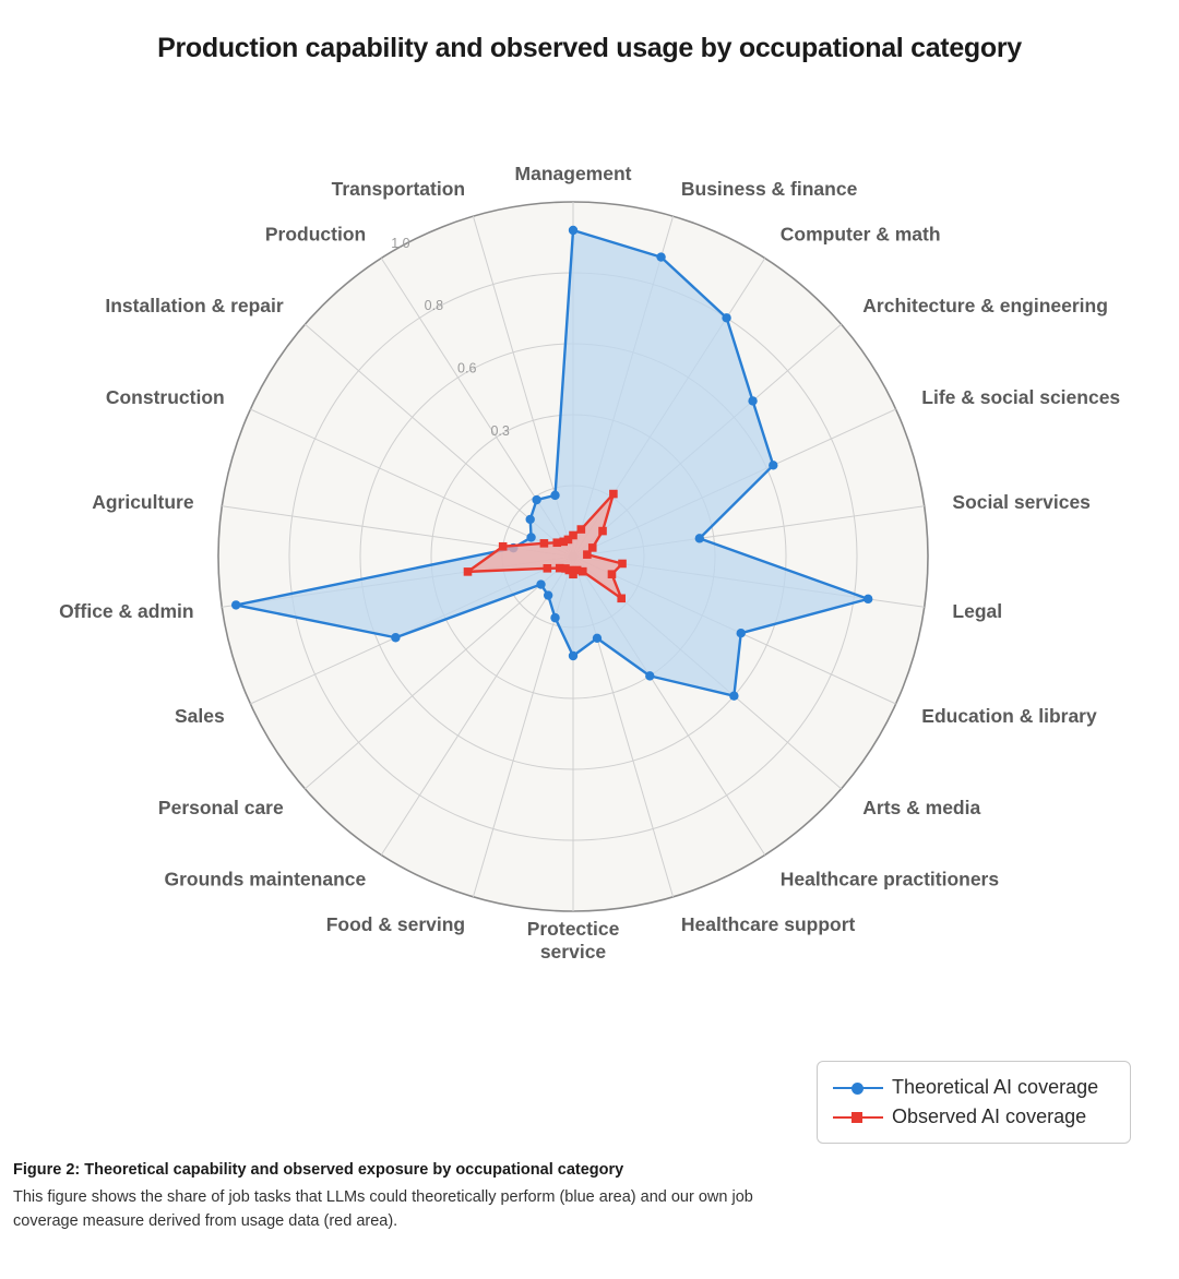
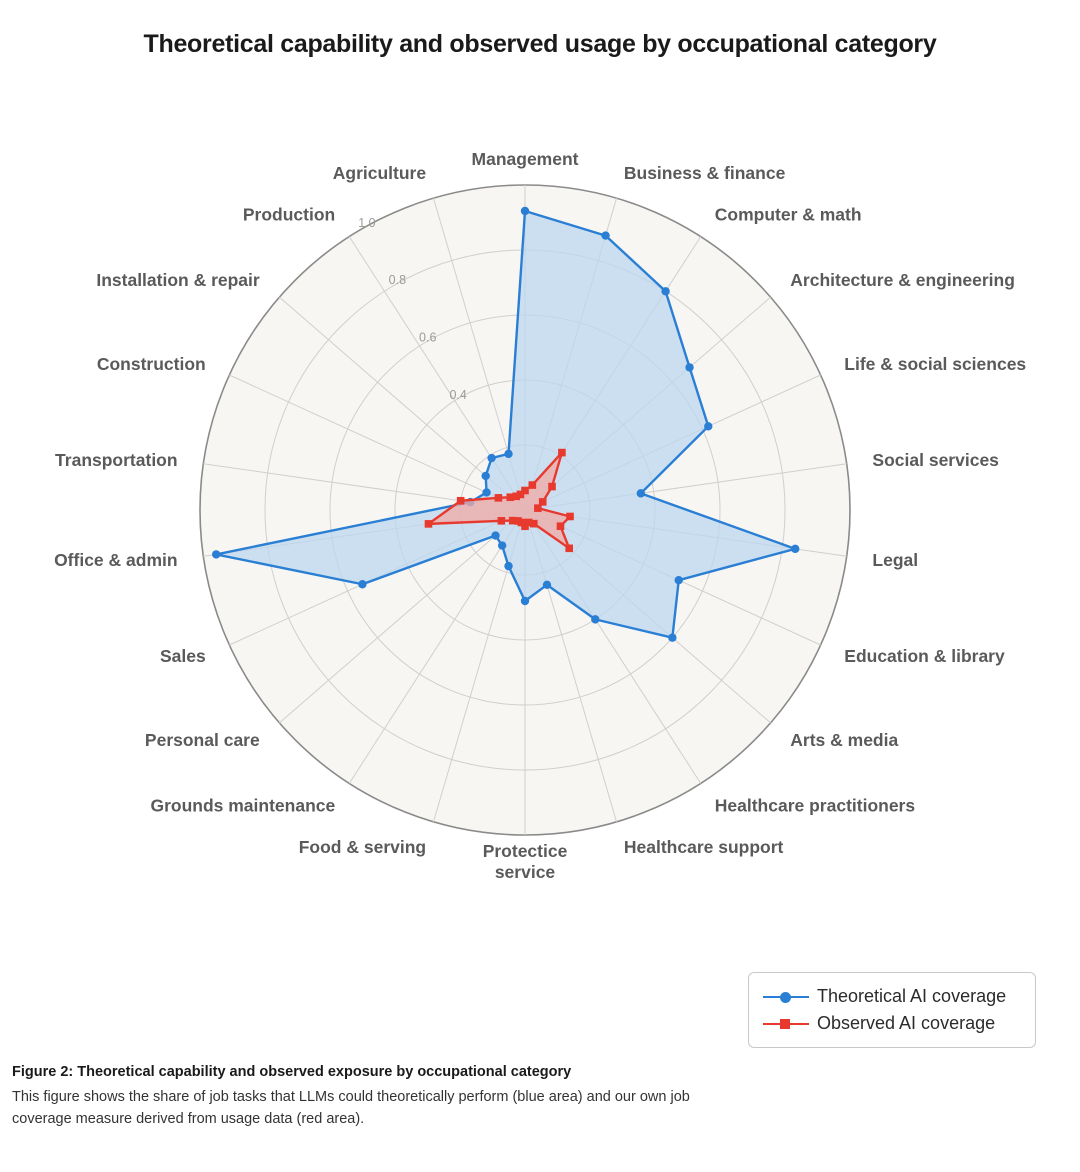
- Production capability and observed usage by occupational category
+ Theoretical capability and observed usage by occupational category
- 0.3
+ 0.4
  0.6
  0.8
  1.0
  Management
  Business & finance
  Computer & math
  Architecture & engineering
  Life & social sciences
  Social services
  Legal
  Education & library
  Arts & media
  Healthcare practitioners
  Healthcare support
  Protectice
  service
  Food & serving
  Grounds maintenance
  Personal care
  Sales
  Office & admin
- Agriculture
+ Transportation
  Construction
  Installation & repair
  Production
- Transportation
+ Agriculture
  Theoretical AI coverage
  Observed AI coverage
  Figure 2: Theoretical capability and observed exposure by occupational category
  This figure shows the share of job tasks that LLMs could theoretically perform (blue area) and our own job coverage measure derived from usage data (red area).
